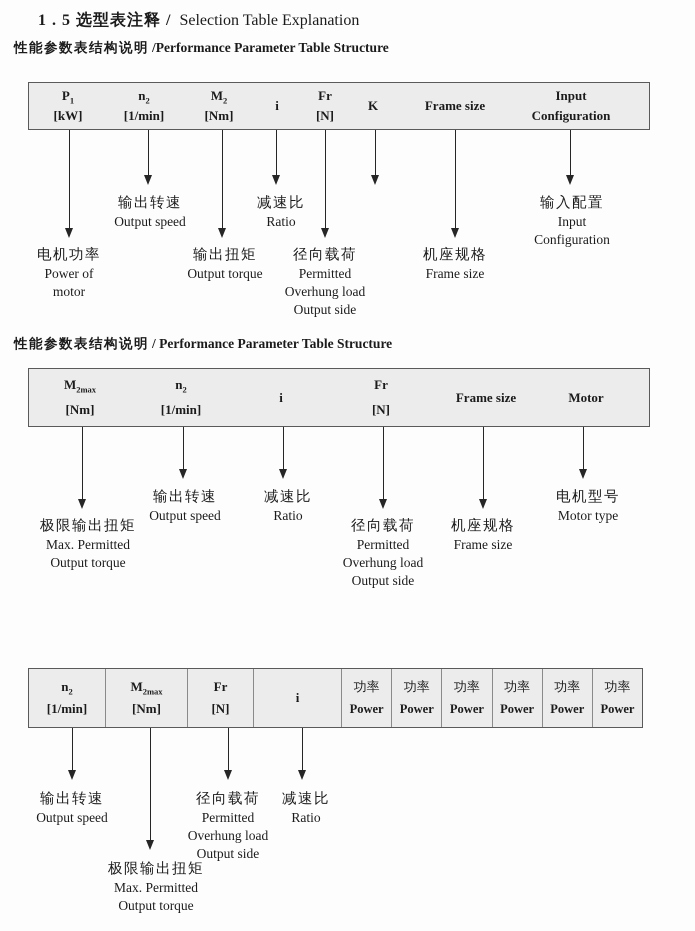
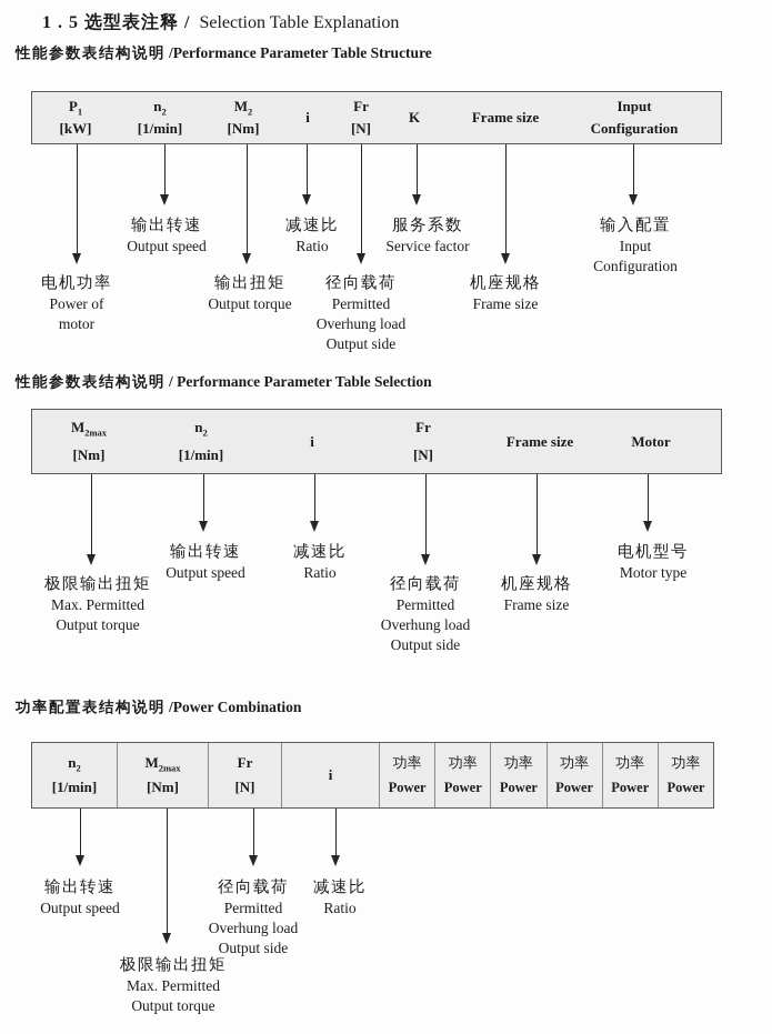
  1 . 5 选型表注释 / Selection Table Explanation
  性能参数表结构说明 /Performance Parameter Table Structure
  P1
  [kW]
  n2
  [1/min]
  M2
  [Nm]
  i
  Fr
  [N]
  K
  Frame size
  Input
  Configuration
  电机功率
  Power of
  motor
  输出转速
  Output speed
  输出扭矩
  Output torque
  减速比
  Ratio
  径向载荷
  Permitted
  Overhung load
  Output side
+ 服务系数
+ Service factor
  机座规格
  Frame size
  输入配置
  Input
  Configuration
- 性能参数表结构说明 / Performance Parameter Table Structure
+ 性能参数表结构说明 / Performance Parameter Table Selection
  M2max
  [Nm]
  n2
  [1/min]
  i
  Fr
  [N]
  Frame size
  Motor
  极限输出扭矩
  Max. Permitted
  Output torque
  输出转速
  Output speed
  减速比
  Ratio
  径向载荷
  Permitted
  Overhung load
  Output side
  机座规格
  Frame size
  电机型号
  Motor type
+ 功率配置表结构说明 /Power Combination
  n2
  [1/min]
  M2max
  [Nm]
  Fr
  [N]
  i
  功率
  Power
  功率
  Power
  功率
  Power
  功率
  Power
  功率
  Power
  功率
  Power
  输出转速
  Output speed
  极限输出扭矩
  Max. Permitted
  Output torque
  径向载荷
  Permitted
  Overhung load
  Output side
  减速比
  Ratio
